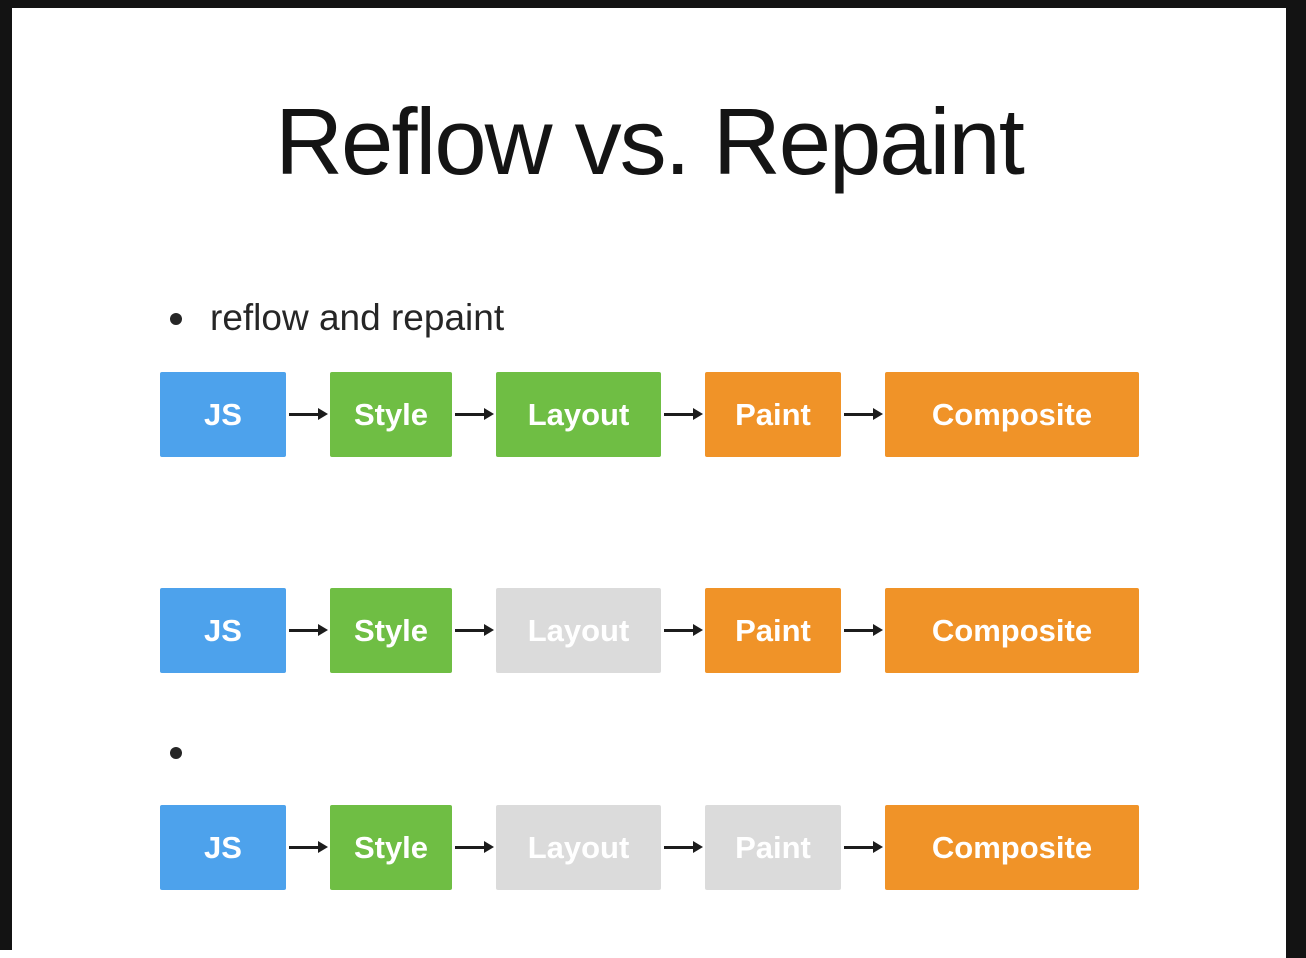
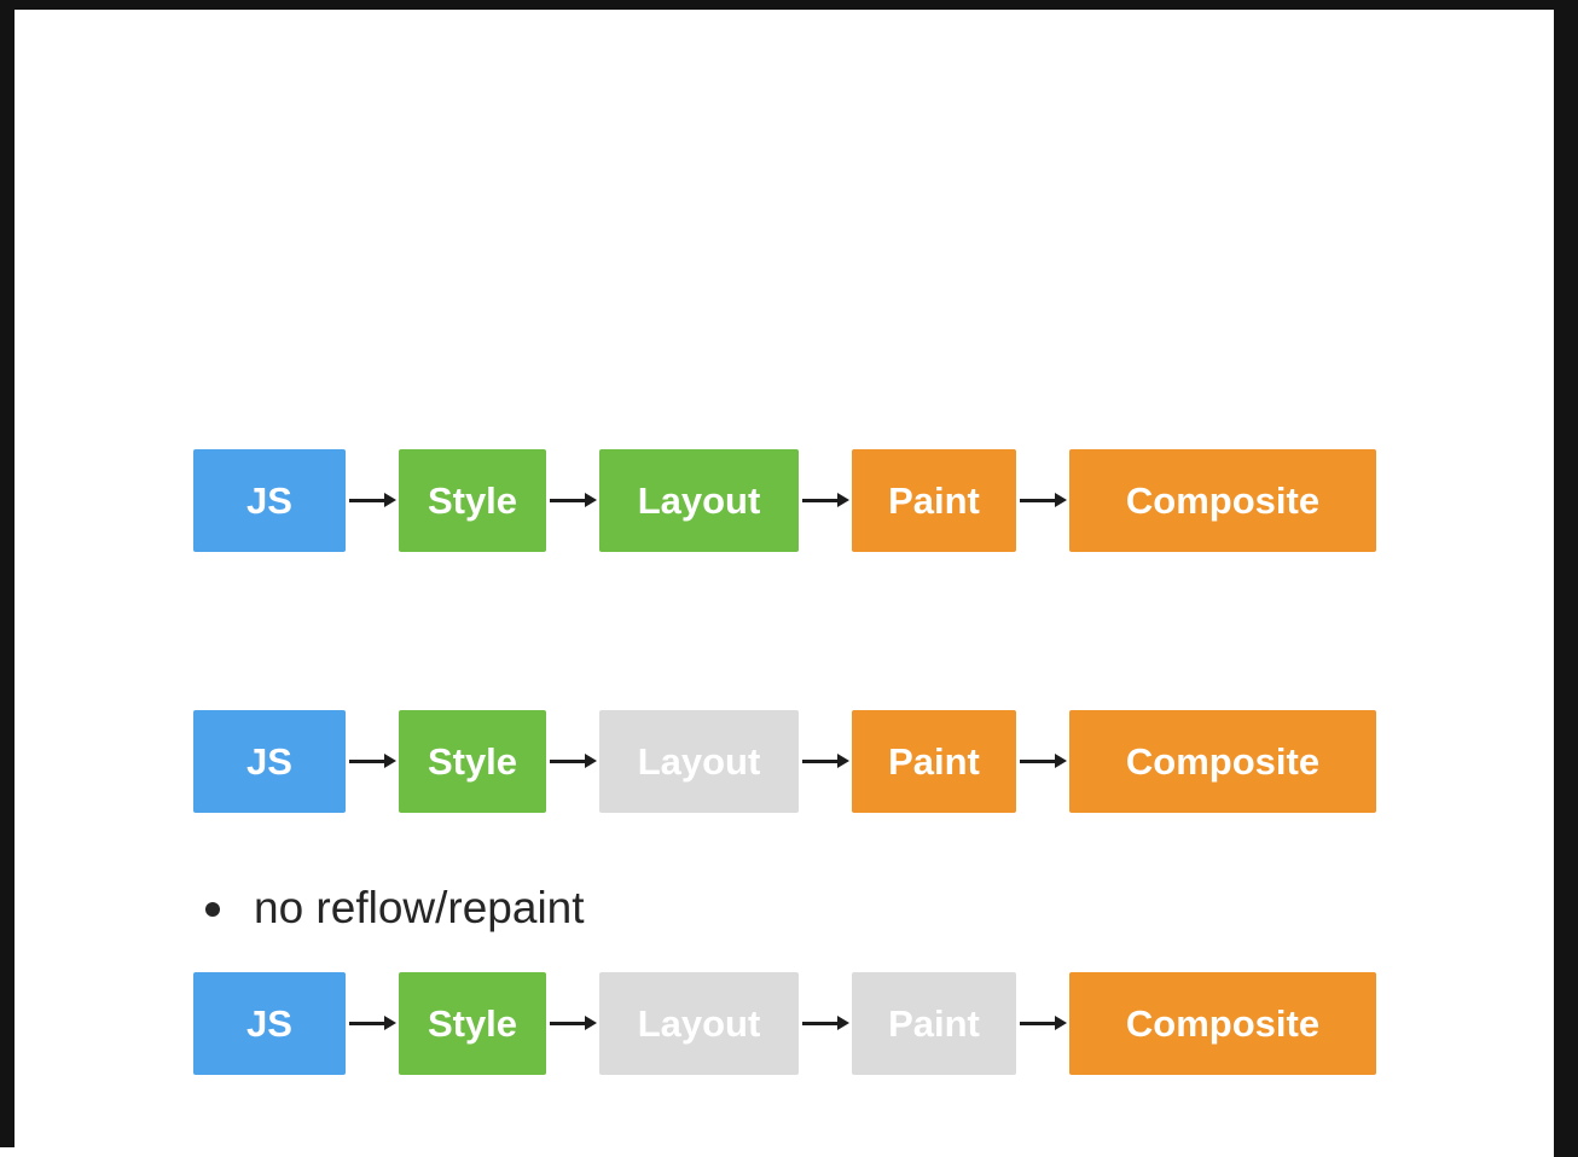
- Reflow vs. Repaint
- reflow and repaint
  JS
  Style
  Layout
  Paint
  Composite
  JS
  Style
  Layout
  Paint
  Composite
+ no reflow/repaint
  JS
  Style
  Layout
  Paint
  Composite
